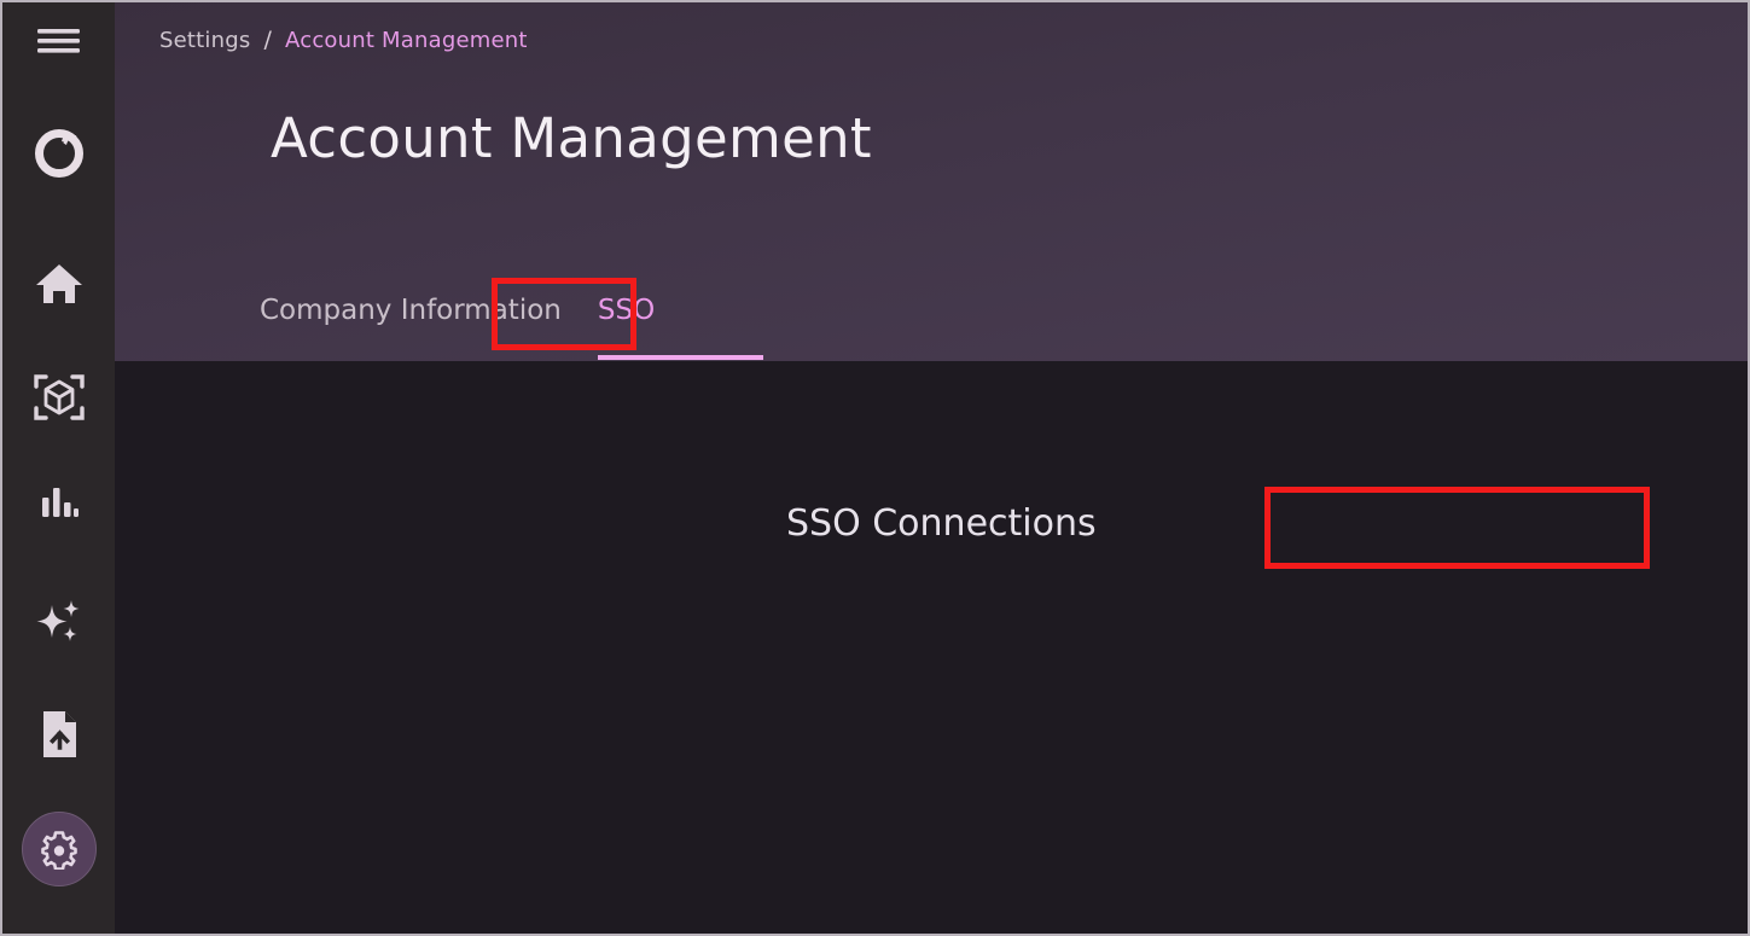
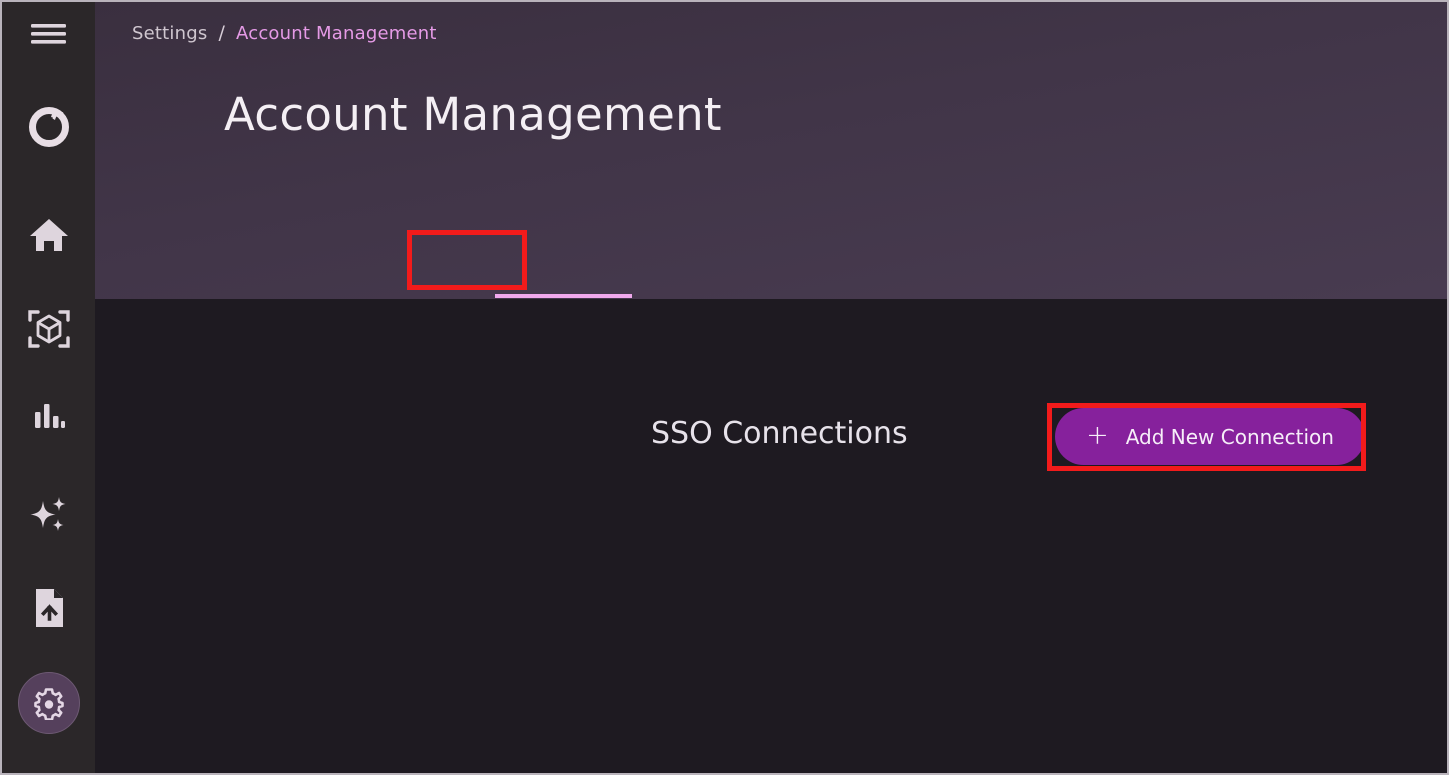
  Settings
  /
  Account Management
  Account Management
- Company Information
- SSO
  SSO Connections
+ +
+ Add New Connection
